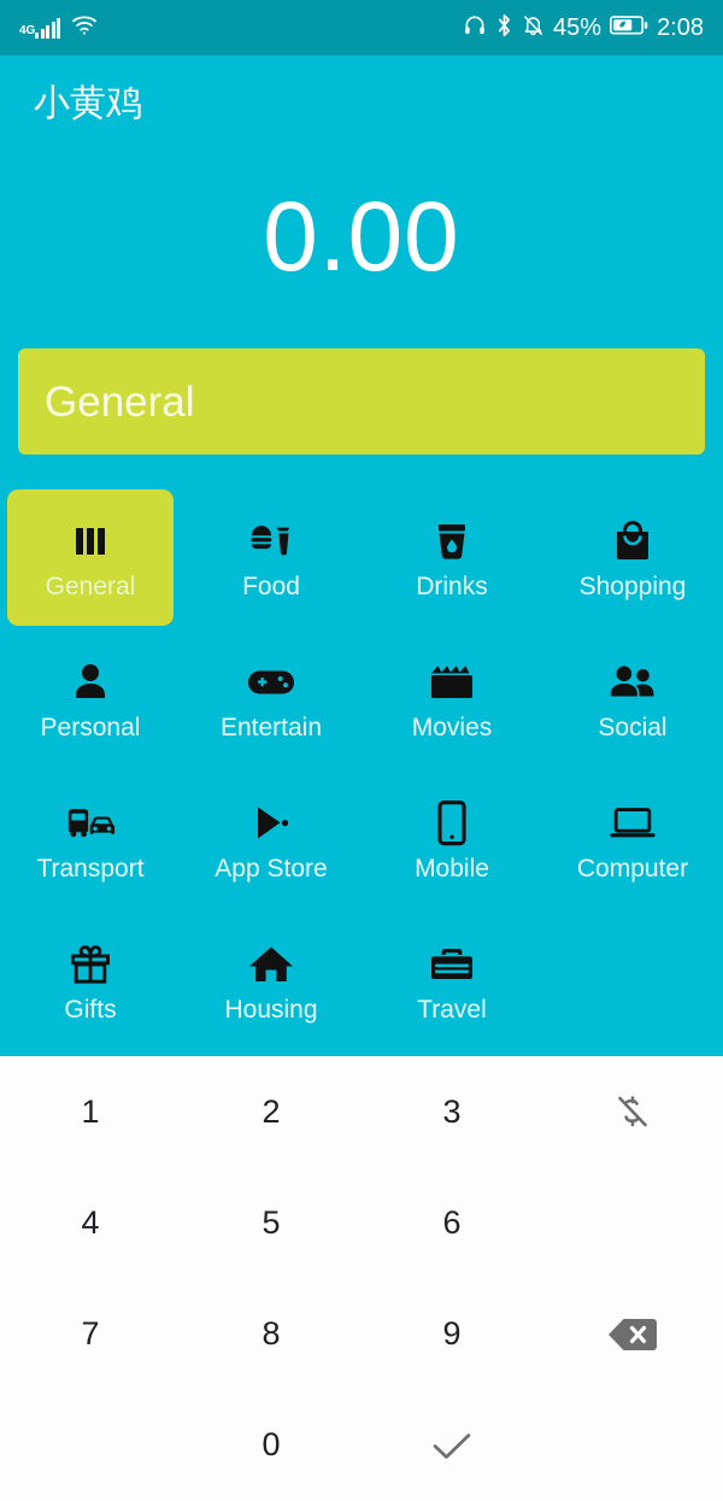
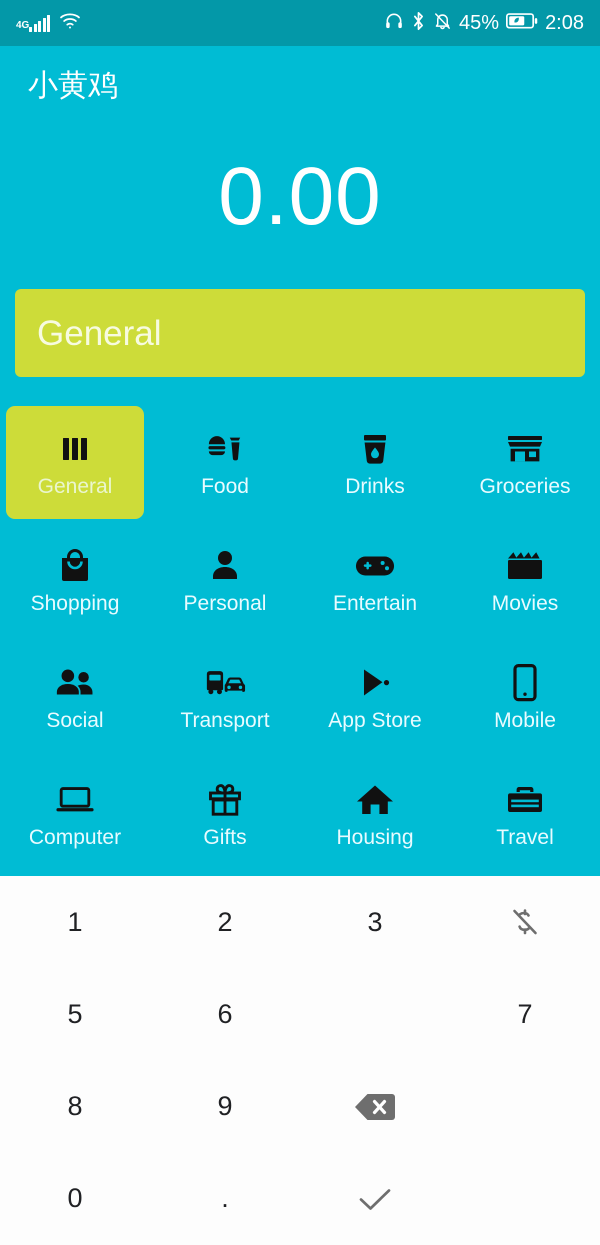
  4G
  45%
  2:08
  小黄鸡
  0.00
  General
  General
  Food
  Drinks
+ Groceries
  Shopping
  Personal
  Entertain
  Movies
  Social
  Transport
  App Store
  Mobile
  Computer
  Gifts
  Housing
  Travel
  1
  2
  3
- 4
  5
  6
  7
  8
  9
  0
+ .
